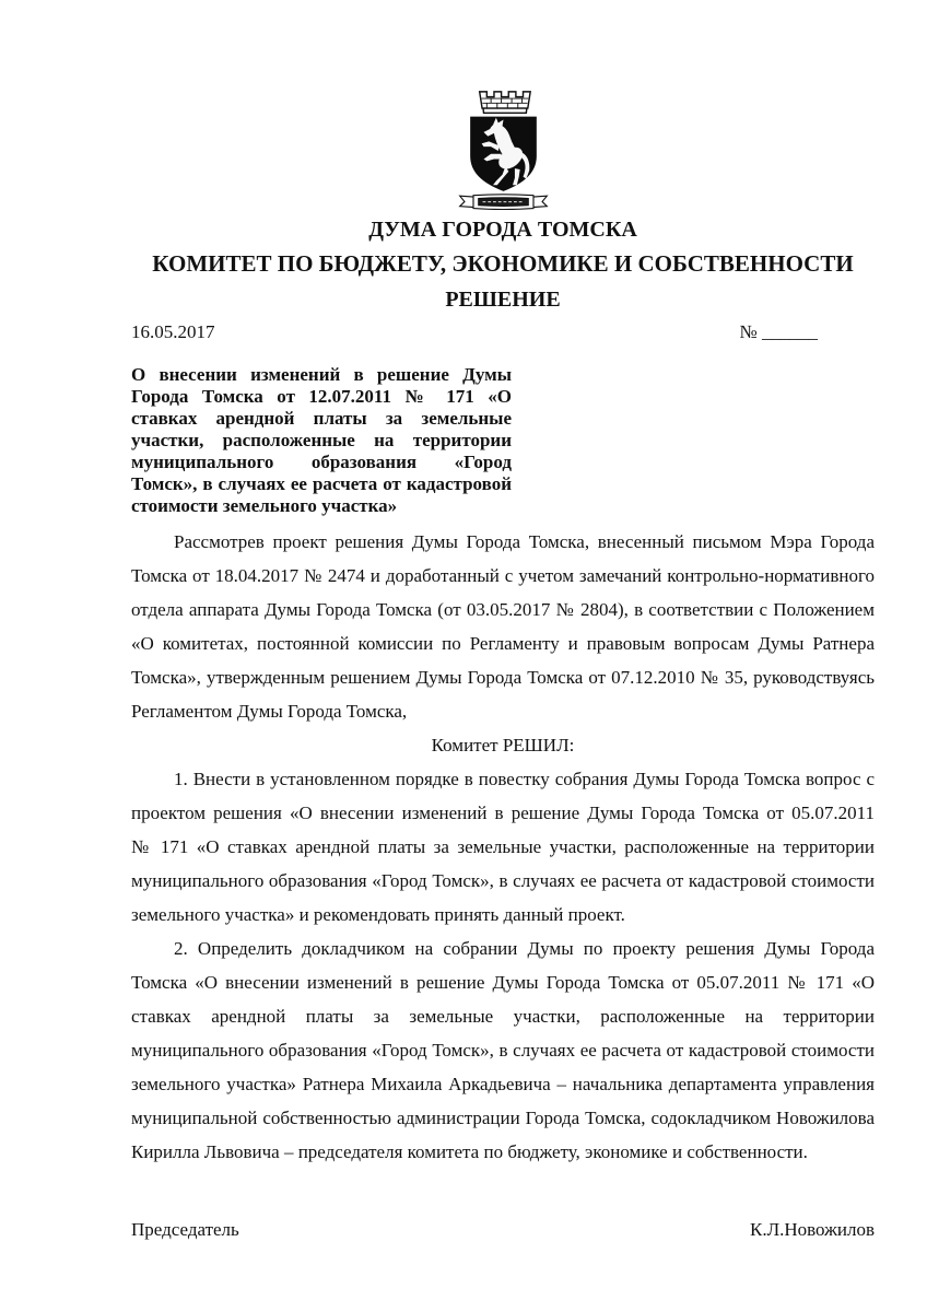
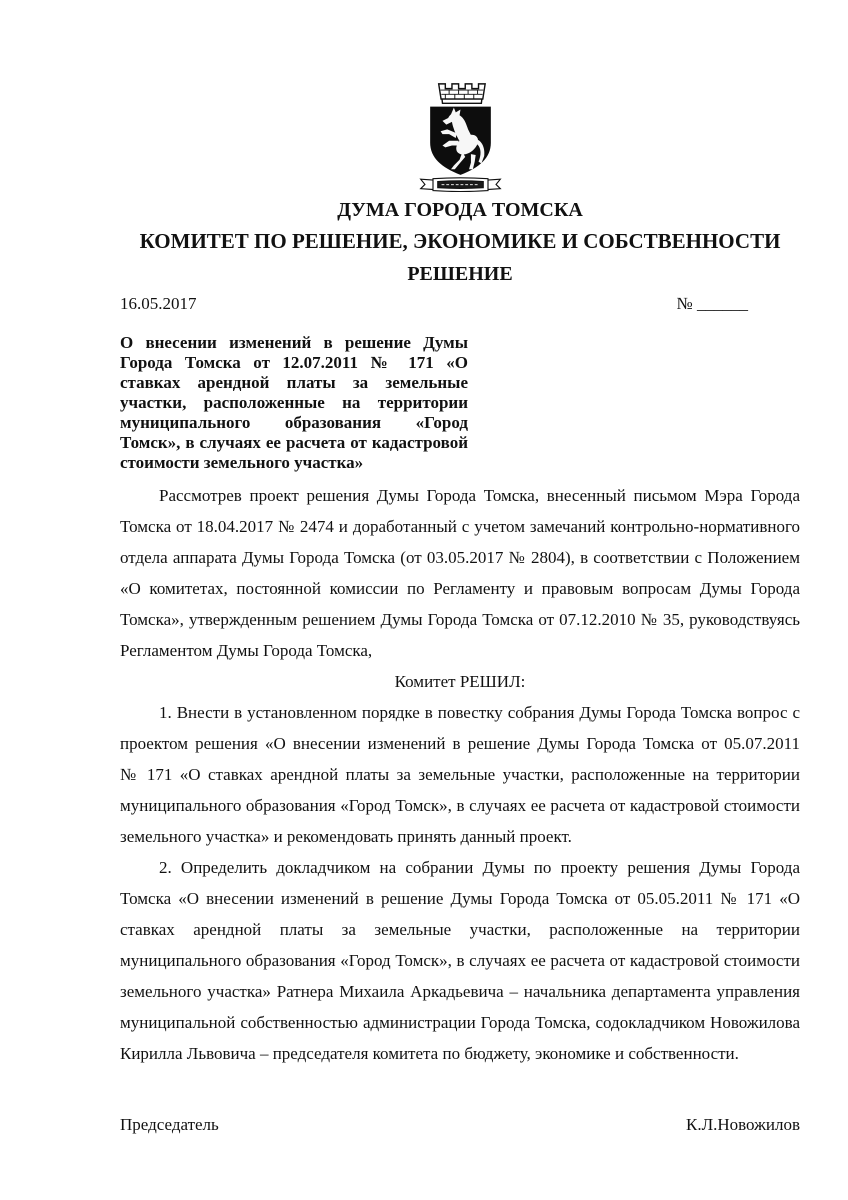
  ДУМА ГОРОДА ТОМСКА
- КОМИТЕТ ПО БЮДЖЕТУ, ЭКОНОМИКЕ И СОБСТВЕННОСТИ
+ КОМИТЕТ ПО РЕШЕНИЕ, ЭКОНОМИКЕ И СОБСТВЕННОСТИ
  РЕШЕНИЕ
  16.05.2017
  № ______
  О внесении изменений в решение Думы Города Томска от 12.07.2011 № 171 «О ставках арендной платы за земельные участки, расположенные на территории муниципального образования «Город Томск», в случаях ее расчета от кадастровой стоимости земельного участка»
- Рассмотрев проект решения Думы Города Томска, внесенный письмом Мэра Города Томска от 18.04.2017 № 2474 и доработанный с учетом замечаний контрольно-нормативного отдела аппарата Думы Города Томска (от 03.05.2017 № 2804), в соответствии с Положением «О комитетах, постоянной комиссии по Регламенту и правовым вопросам Думы Ратнера Томска», утвержденным решением Думы Города Томска от 07.12.2010 № 35, руководствуясь Регламентом Думы Города Томска,
+ Рассмотрев проект решения Думы Города Томска, внесенный письмом Мэра Города Томска от 18.04.2017 № 2474 и доработанный с учетом замечаний контрольно-нормативного отдела аппарата Думы Города Томска (от 03.05.2017 № 2804), в соответствии с Положением «О комитетах, постоянной комиссии по Регламенту и правовым вопросам Думы Города Томска», утвержденным решением Думы Города Томска от 07.12.2010 № 35, руководствуясь Регламентом Думы Города Томска,
  Комитет РЕШИЛ:
  1. Внести в установленном порядке в повестку собрания Думы Города Томска вопрос с проектом решения «О внесении изменений в решение Думы Города Томска от 05.07.2011 № 171 «О ставках арендной платы за земельные участки, расположенные на территории муниципального образования «Город Томск», в случаях ее расчета от кадастровой стоимости земельного участка» и рекомендовать принять данный проект.
- 2. Определить докладчиком на собрании Думы по проекту решения Думы Города Томска «О внесении изменений в решение Думы Города Томска от 05.07.2011 № 171 «О ставках арендной платы за земельные участки, расположенные на территории муниципального образования «Город Томск», в случаях ее расчета от кадастровой стоимости земельного участка» Ратнера Михаила Аркадьевича – начальника департамента управления муниципальной собственностью администрации Города Томска, содокладчиком Новожилова Кирилла Львовича – председателя комитета по бюджету, экономике и собственности.
+ 2. Определить докладчиком на собрании Думы по проекту решения Думы Города Томска «О внесении изменений в решение Думы Города Томска от 05.05.2011 № 171 «О ставках арендной платы за земельные участки, расположенные на территории муниципального образования «Город Томск», в случаях ее расчета от кадастровой стоимости земельного участка» Ратнера Михаила Аркадьевича – начальника департамента управления муниципальной собственностью администрации Города Томска, содокладчиком Новожилова Кирилла Львовича – председателя комитета по бюджету, экономике и собственности.
  Председатель
  К.Л.Новожилов
